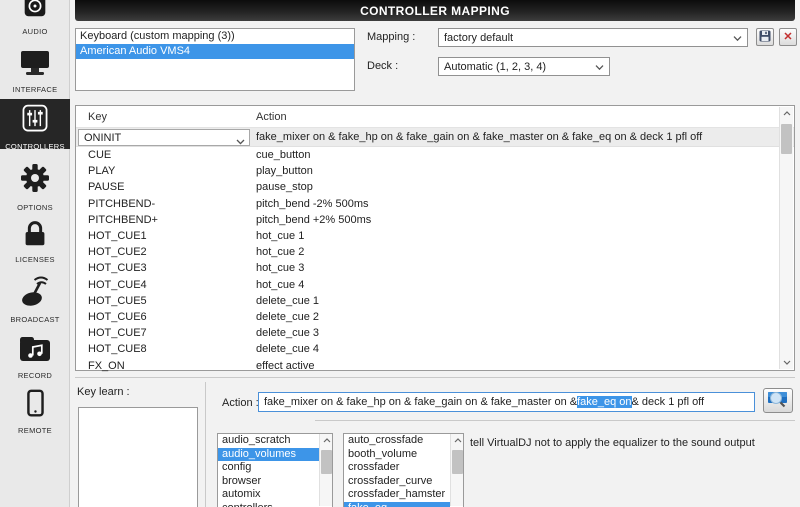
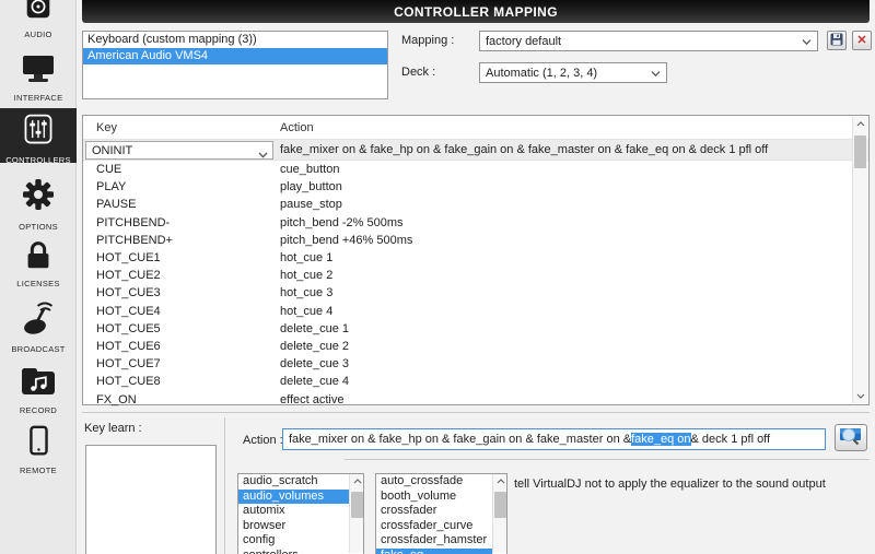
  AUDIO
  INTERFACE
  CONTROLLERS
  OPTIONS
  LICENSES
  BROADCAST
  RECORD
  REMOTE
  CONTROLLER MAPPING
  Keyboard (custom mapping (3))
  American Audio VMS4
  Mapping :
  factory default
  ✕
  Deck :
  Automatic (1, 2, 3, 4)
  Key
  Action
  ONINIT
  fake_mixer on & fake_hp on & fake_gain on & fake_master on & fake_eq on & deck 1 pfl off
  CUE
  cue_button
  PLAY
  play_button
  PAUSE
  pause_stop
  PITCHBEND-
  pitch_bend -2% 500ms
  PITCHBEND+
- pitch_bend +2% 500ms
+ pitch_bend +46% 500ms
  HOT_CUE1
  hot_cue 1
  HOT_CUE2
  hot_cue 2
  HOT_CUE3
  hot_cue 3
  HOT_CUE4
  hot_cue 4
  HOT_CUE5
  delete_cue 1
  HOT_CUE6
  delete_cue 2
  HOT_CUE7
  delete_cue 3
  HOT_CUE8
  delete_cue 4
  FX_ON
  effect active
  Key learn :
  Action
  fake_mixer on & fake_hp on & fake_gain on & fake_master on &
  fake_eq on
  & deck 1 pfl off
  audio_scratch
  audio_volumes
- config
+ automix
  browser
- automix
+ config
  auto_crossfade
  booth_volume
  crossfader
  crossfader_curve
  crossfader_hamster
  tell VirtualDJ not to apply the equalizer to the sound output
